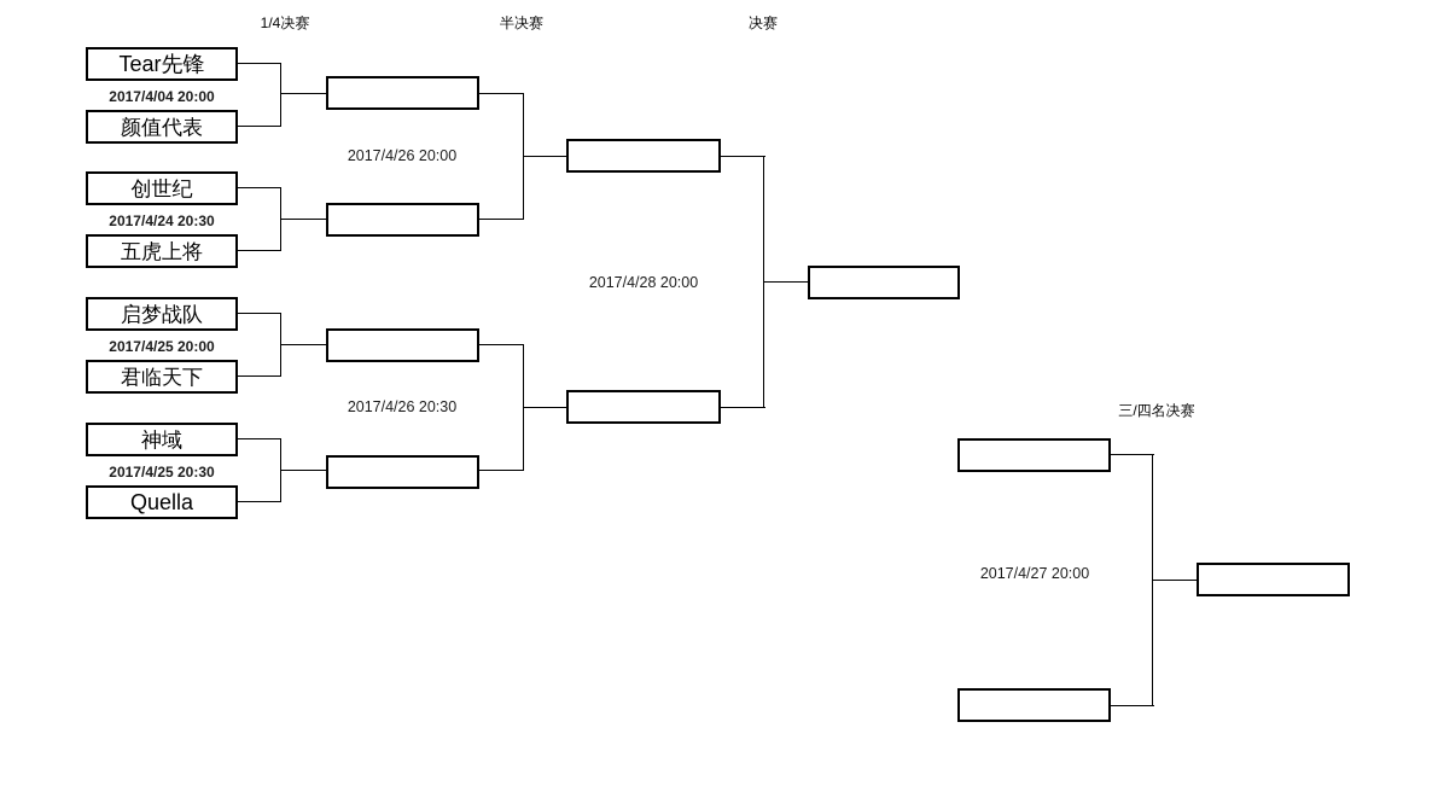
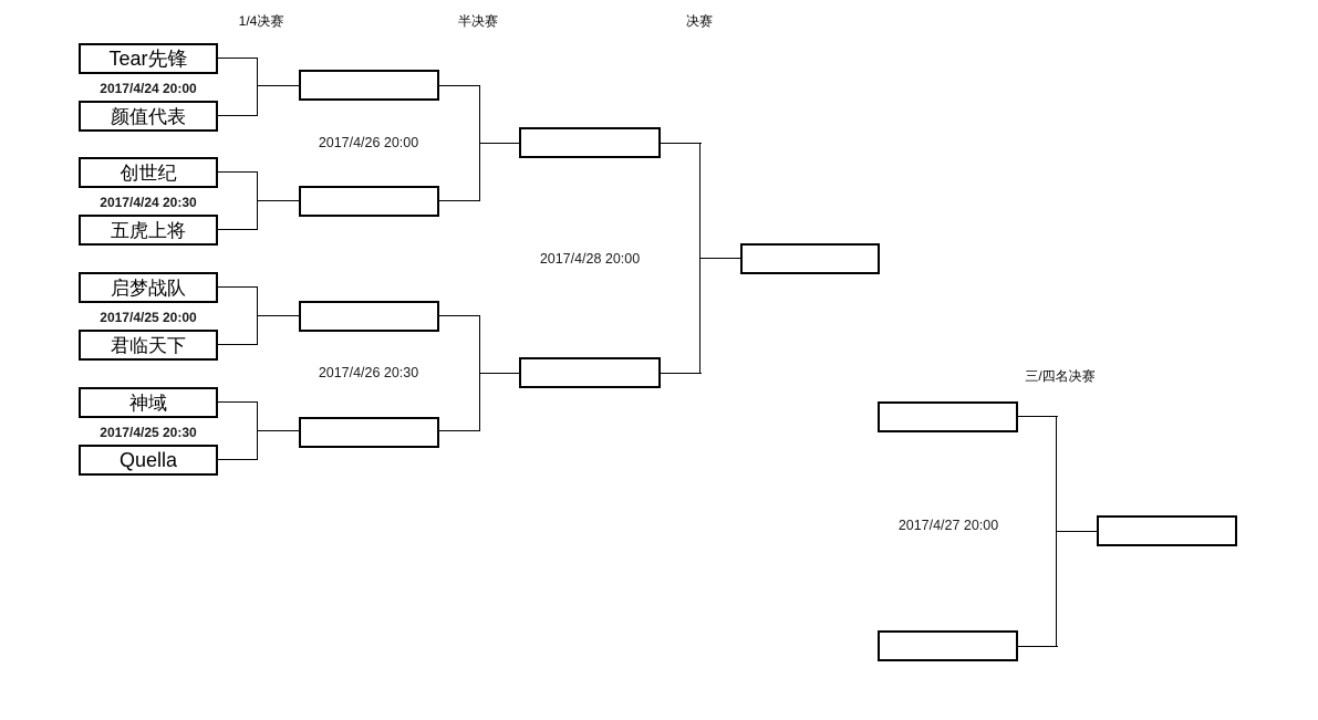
  1/4决赛
  半决赛
  决赛
  三/四名决赛
  Tear先锋
  颜值代表
  创世纪
  五虎上将
  启梦战队
  君临天下
  神域
  Quella
- 2017/4/04 20:00
+ 2017/4/24 20:00
  2017/4/24 20:30
  2017/4/25 20:00
  2017/4/25 20:30
  2017/4/26 20:00
  2017/4/26 20:30
  2017/4/28 20:00
  2017/4/27 20:00
